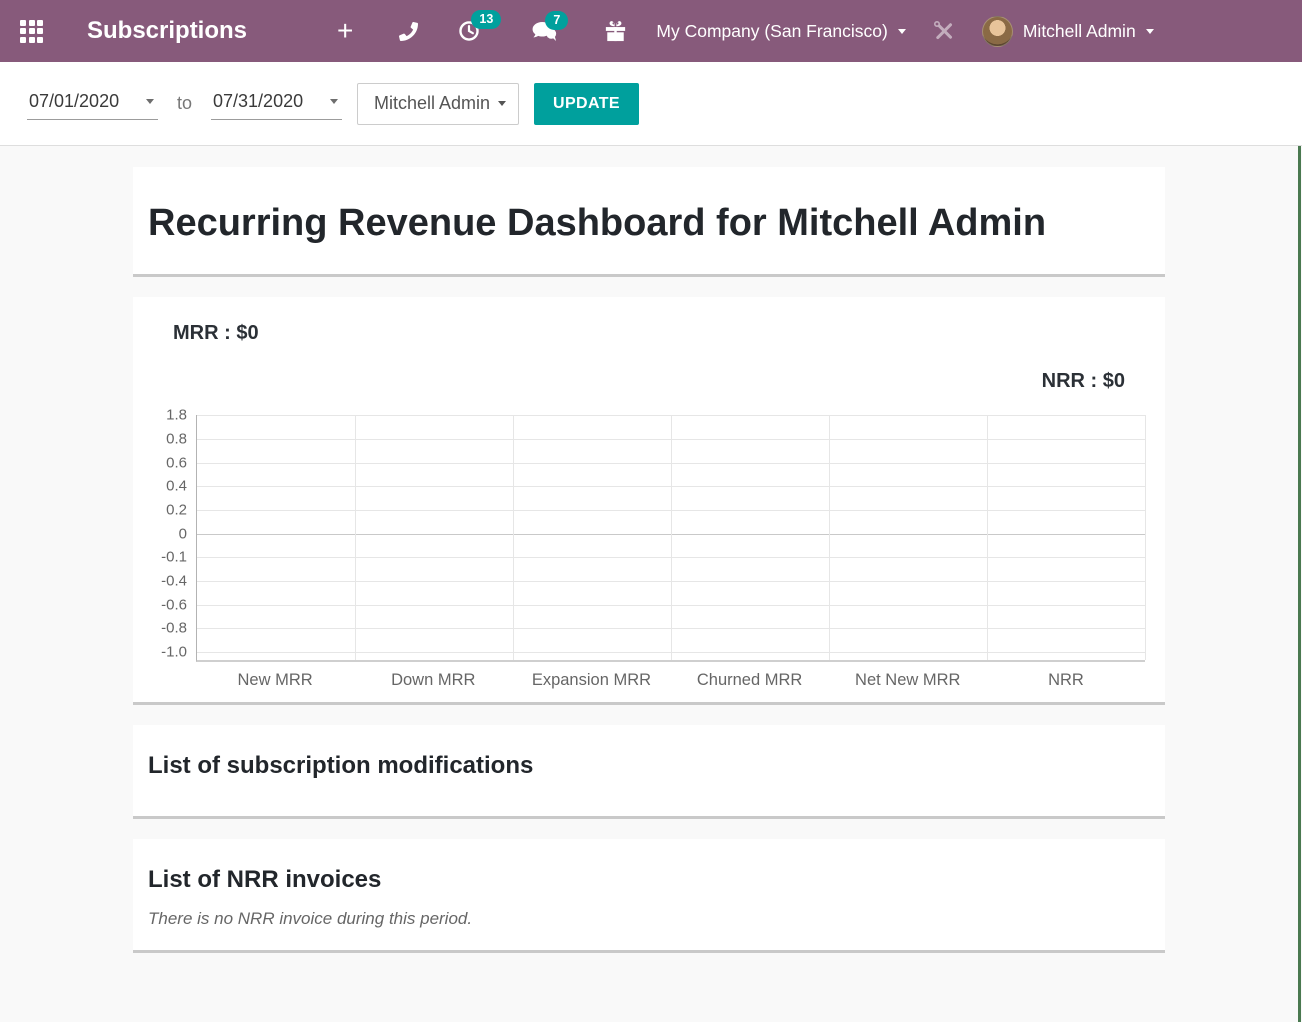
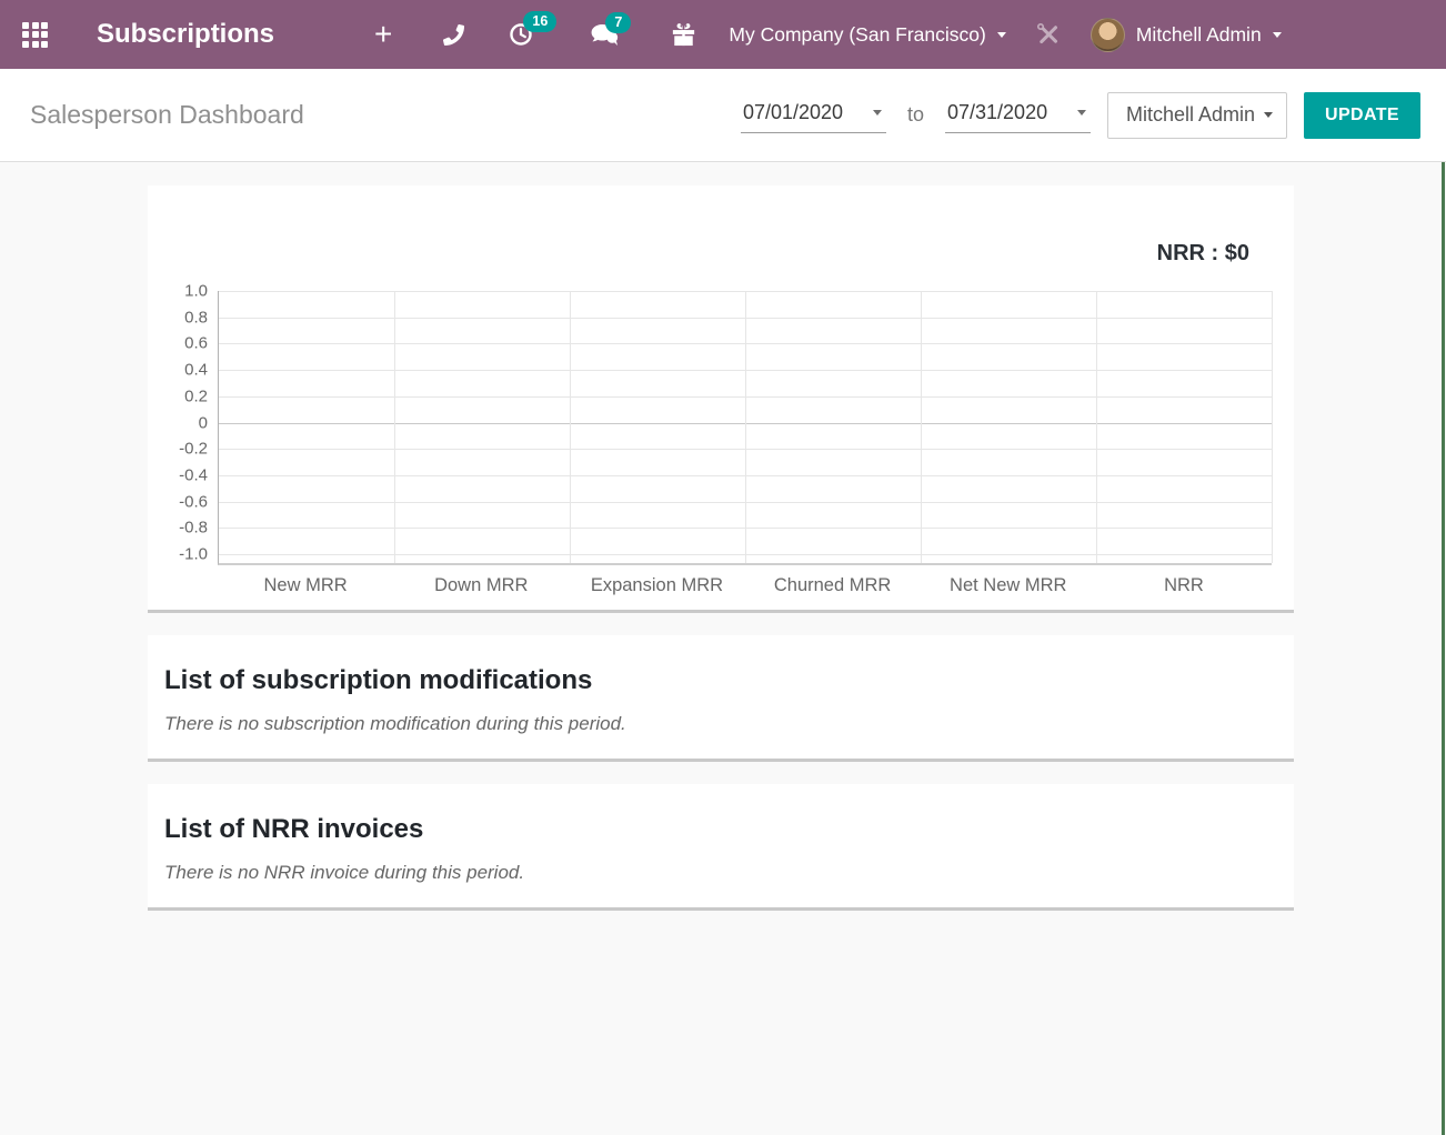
  Subscriptions
  +
- 13
+ 16
  7
  My Company (San Francisco)
  Mitchell Admin
+ Salesperson Dashboard
  07/01/2020
  to
  07/31/2020
  Mitchell Admin
  UPDATE
- Recurring Revenue Dashboard for Mitchell Admin
- MRR : $0
  NRR : $0
- 1.8
+ 1.0
  0.8
  0.6
  0.4
  0.2
  0
- -0.1
+ -0.2
  -0.4
  -0.6
  -0.8
  -1.0
  New MRR
  Down MRR
  Expansion MRR
  Churned MRR
  Net New MRR
  NRR
  List of subscription modifications
+ There is no subscription modification during this period.
  List of NRR invoices
  There is no NRR invoice during this period.
